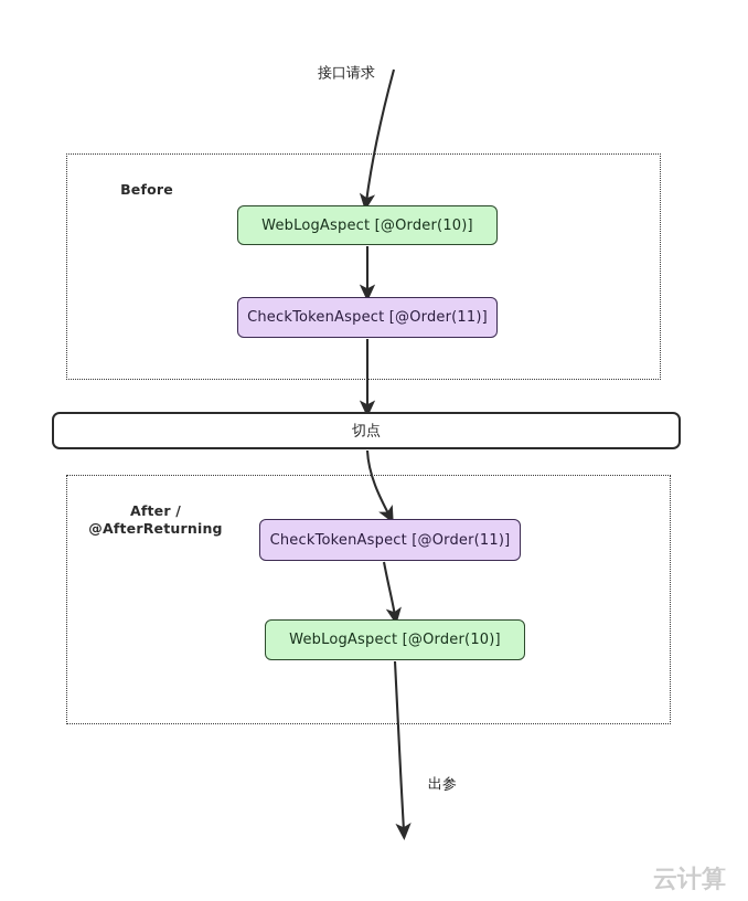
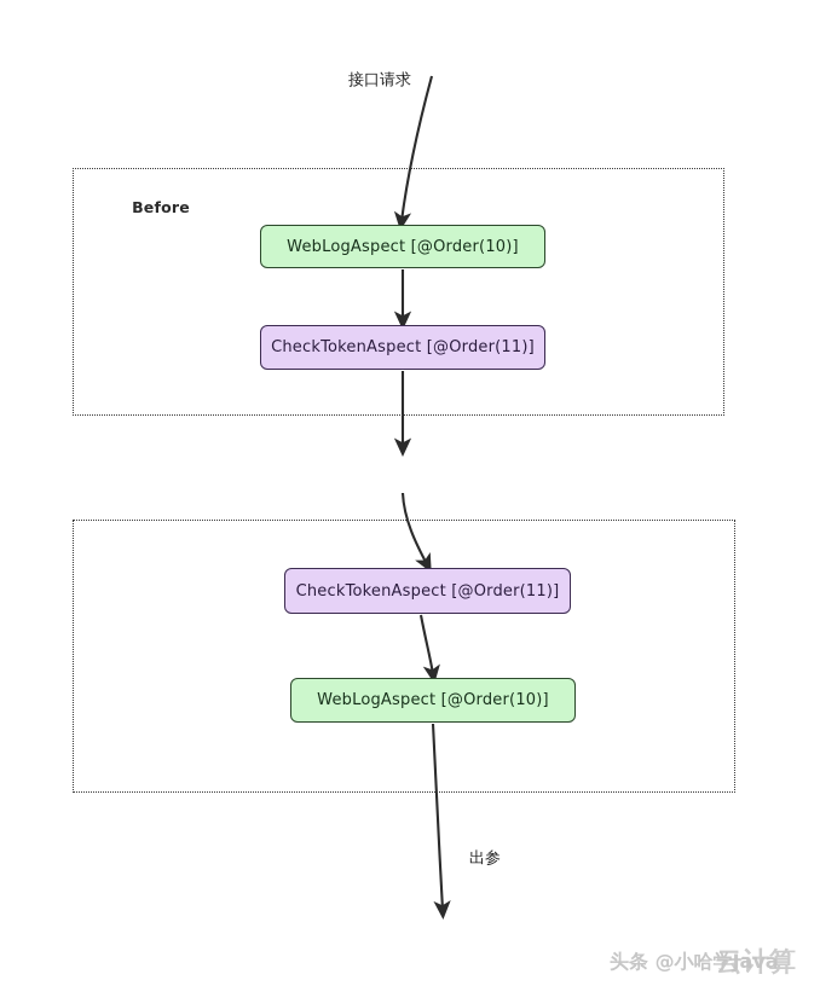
  Before
  WebLogAspect [@Order(10)]
  CheckTokenAspect [@Order(11)]
  接口请求
- 切点
- After /
- @AfterReturning
  CheckTokenAspect [@Order(11)]
  WebLogAspect [@Order(10)]
  出参
+ 头条 @小哈学Java
  云计算
